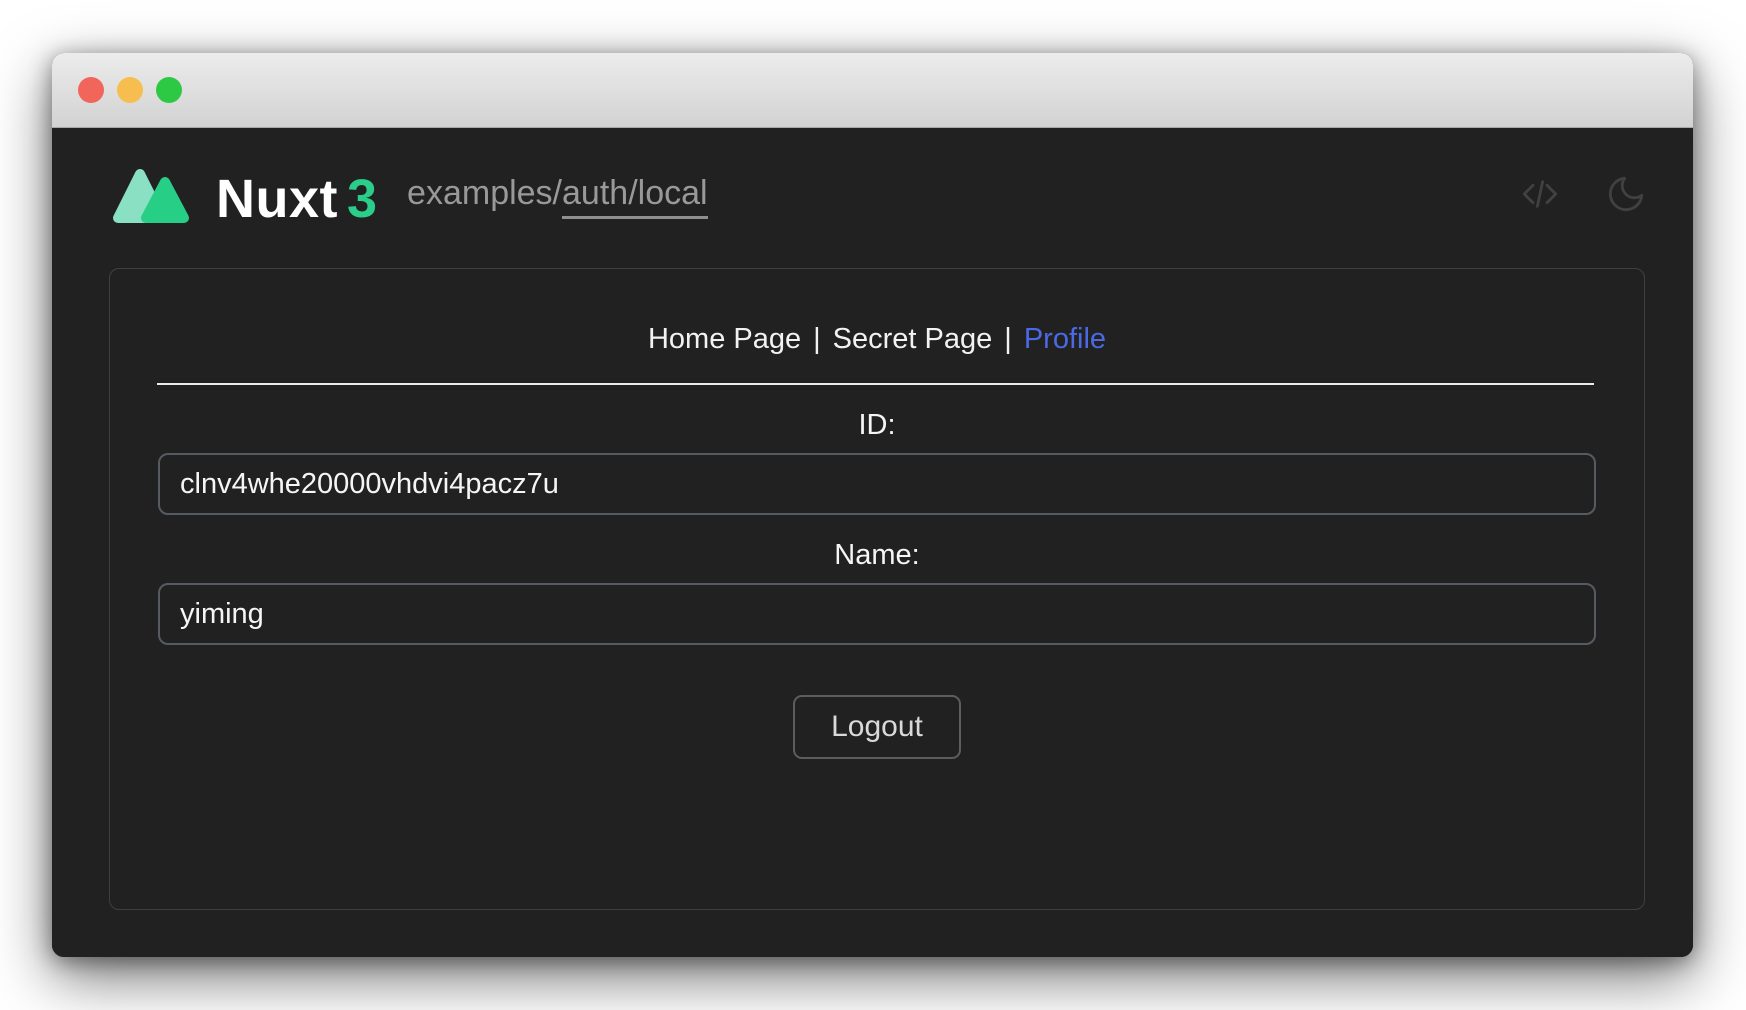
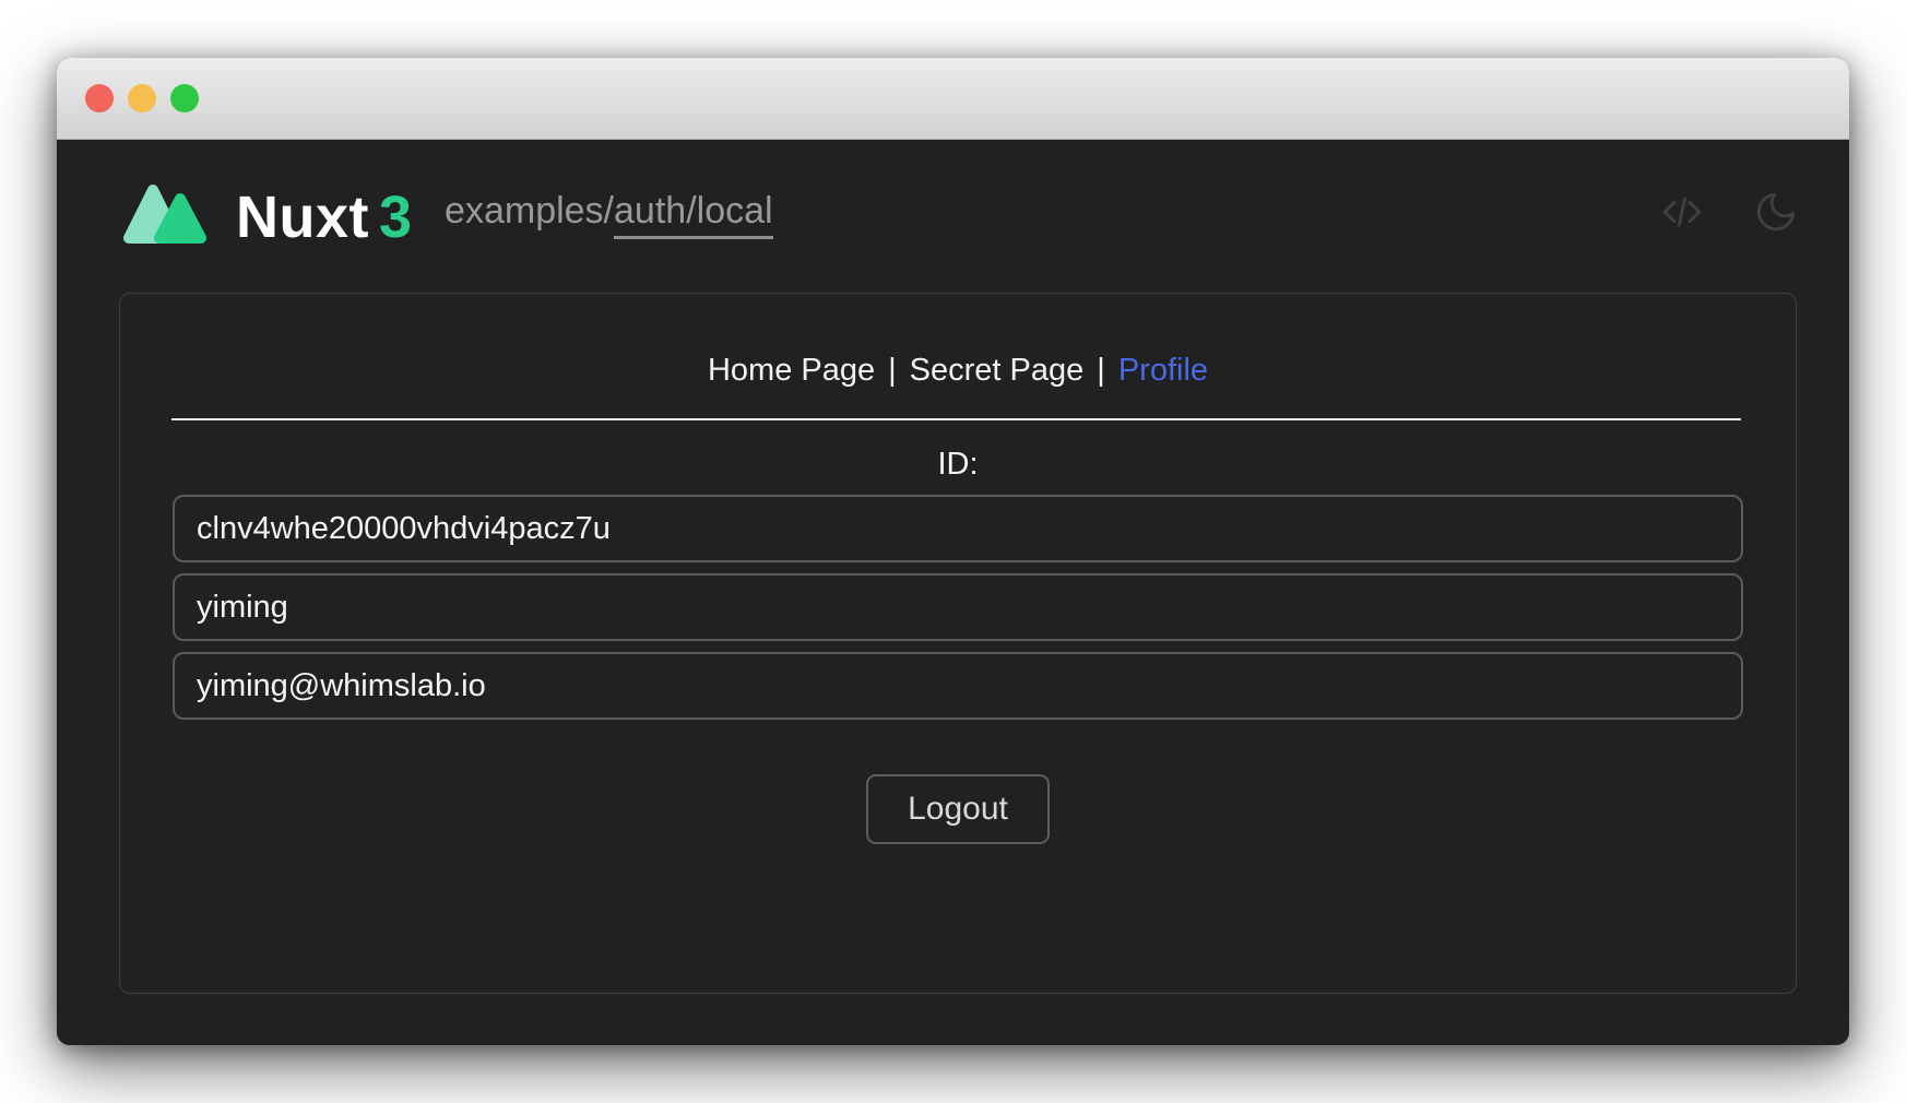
  Nuxt
  3
  examples/auth/local
  Home Page | Secret Page | Profile
  ID:
  clnv4whe20000vhdvi4pacz7u
- Name:
  yiming
+ yiming@whimslab.io
  Logout
